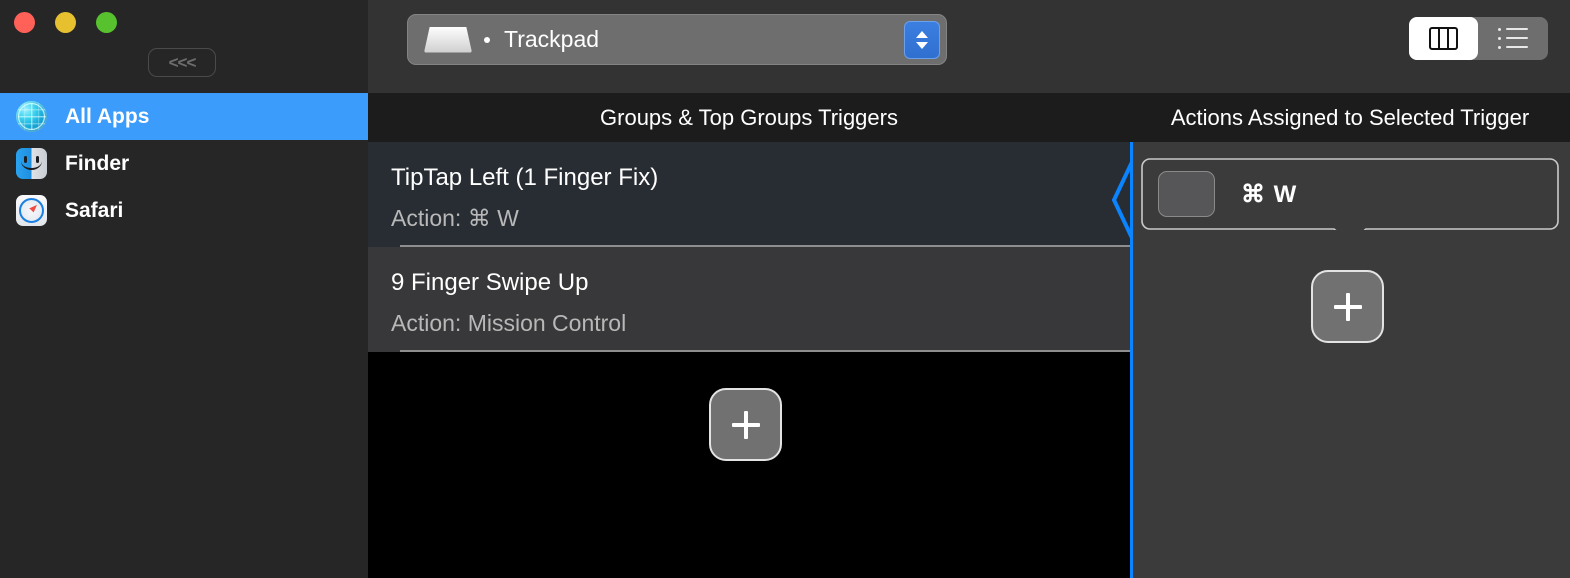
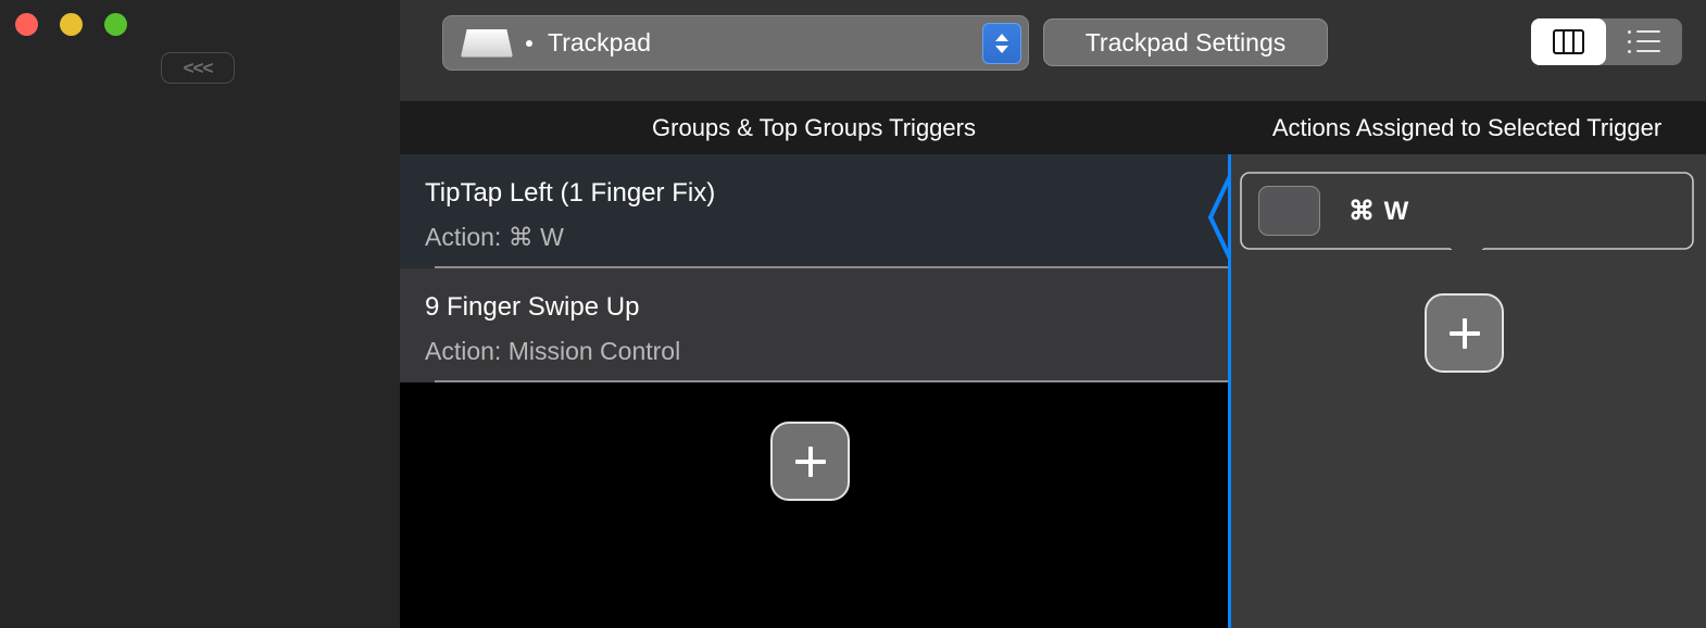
  <<<
- All Apps
- Finder
- Safari
  Trackpad
+ Trackpad Settings
  Groups & Top Groups Triggers
  Actions Assigned to Selected Trigger
  TipTap Left (1 Finger Fix)
  Action: ⌘ W
  9 Finger Swipe Up
  Action: Mission Control
  ⌘ W
